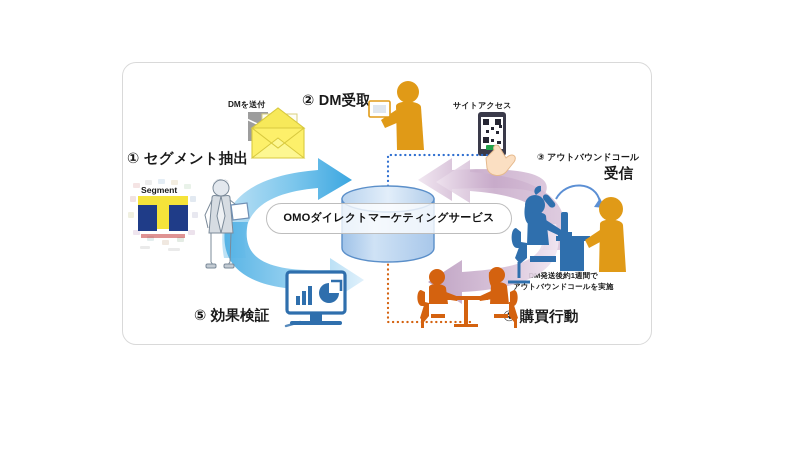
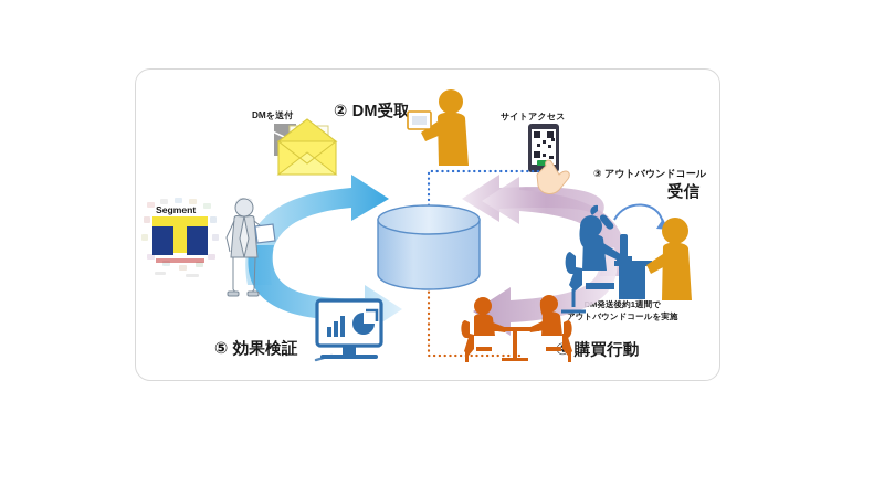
- OMOダイレクトマーケティングサービス
- ① セグメント抽出
  DMを送付
  ② DM受取
  サイトアクセス
  ③ アウトバウンドコール
  受信
  M発送後約1週間で
  アウトバウンドコールを実施
  ④ 購買行動
  ⑤ 効果検証
  Segment
